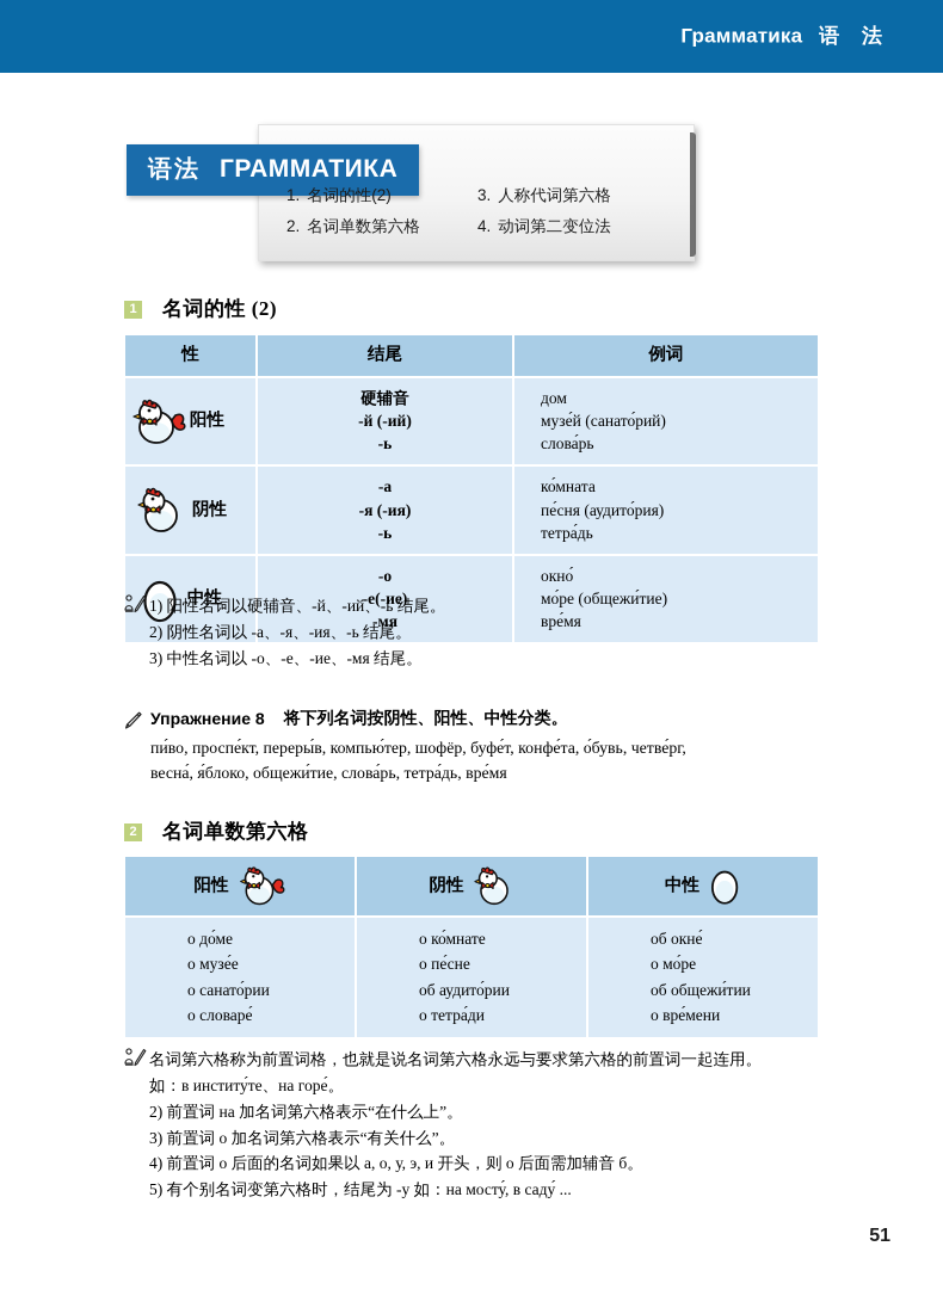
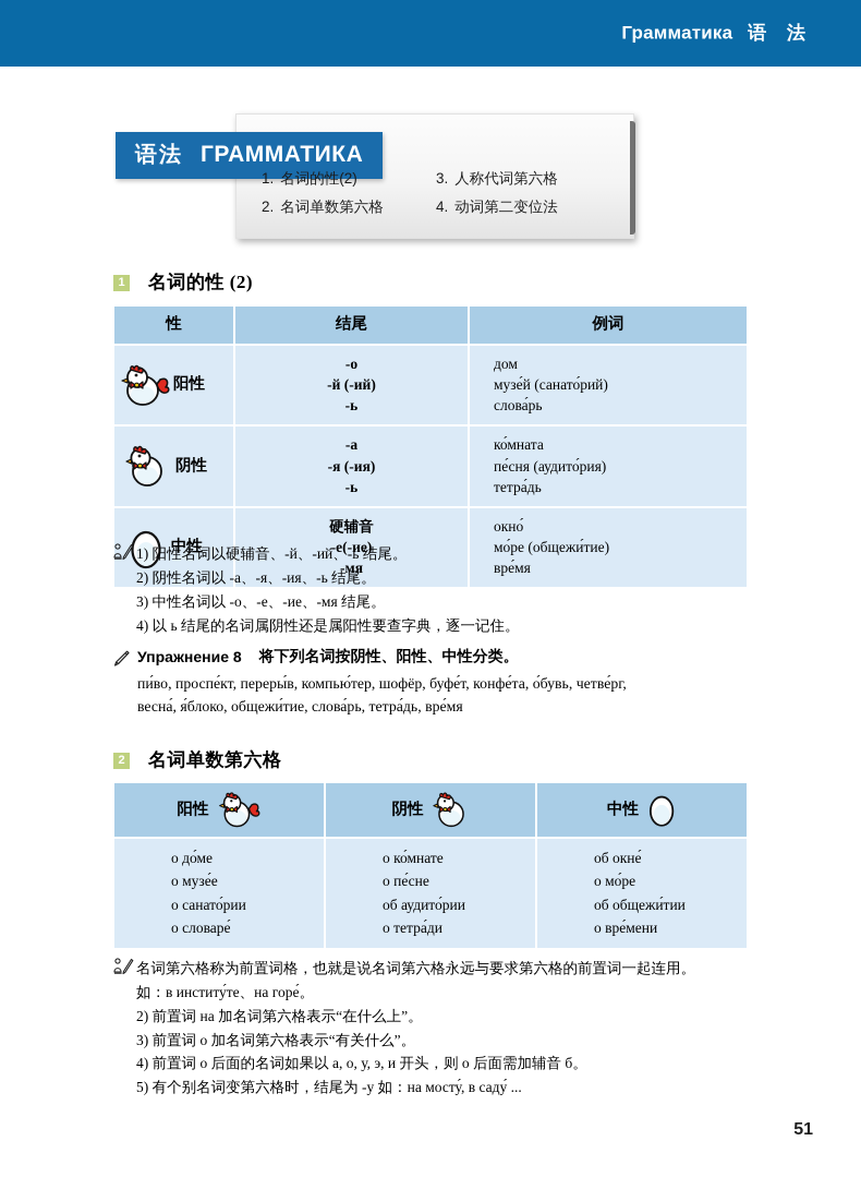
  Грамматика
  语 法
  语法
  ГРАММАТИКА
  1. 名词的性(2)
  3. 人称代词第六格
  2. 名词单数第六格
  4. 动词第二变位法
  1
  名词的性 (2)
  性	结尾	例词
- 阳性	硬辅音 -й (-ий) -ь	дом музе́й (санато́рий) слова́рь
+ 阳性	-о -й (-ий) -ь	дом музе́й (санато́рий) слова́рь
  阴性	-а -я (-ия) -ь	ко́мната пе́сня (аудито́рия) тетра́дь
- 中性	-о -е(-ие) -мя	окно́ мо́ре (общежи́тие) вре́мя
+ 中性	硬辅音 -е(-ие) -мя	окно́ мо́ре (общежи́тие) вре́мя
  1) 阳性名词以硬辅音、-й、-ий、-ь 结尾。
  2) 阴性名词以 -а、-я、-ия、-ь 结尾。
  3) 中性名词以 -о、-е、-ие、-мя 结尾。
+ 4) 以 ь 结尾的名词属阴性还是属阳性要查字典，逐一记住。
  Упражнение 8
  将下列名词按阴性、阳性、中性分类。
  пи́во, проспе́кт, переры́в, компью́тер, шофёр, буфе́т, конфе́та, о́бувь, четве́рг,
  весна́, я́блоко, общежи́тие, слова́рь, тетра́дь, вре́мя
  2
  名词单数第六格
  阳性	阴性	中性
  о до́ме о музе́е о санато́рии о словаре́	о ко́мнате о пе́сне об аудито́рии о тетра́ди	об окне́ о мо́ре об общежи́тии о вре́мени
  名词第六格称为前置词格，也就是说名词第六格永远与要求第六格的前置词一起连用。
  如：в институ́те、на горе́。
  2) 前置词 на 加名词第六格表示“在什么上”。
  3) 前置词 о 加名词第六格表示“有关什么”。
  4) 前置词 о 后面的名词如果以 а, о, у, э, и 开头，则 о 后面需加辅音 б。
  5) 有个别名词变第六格时，结尾为 -у 如：на мосту́, в саду́ ...
  51
